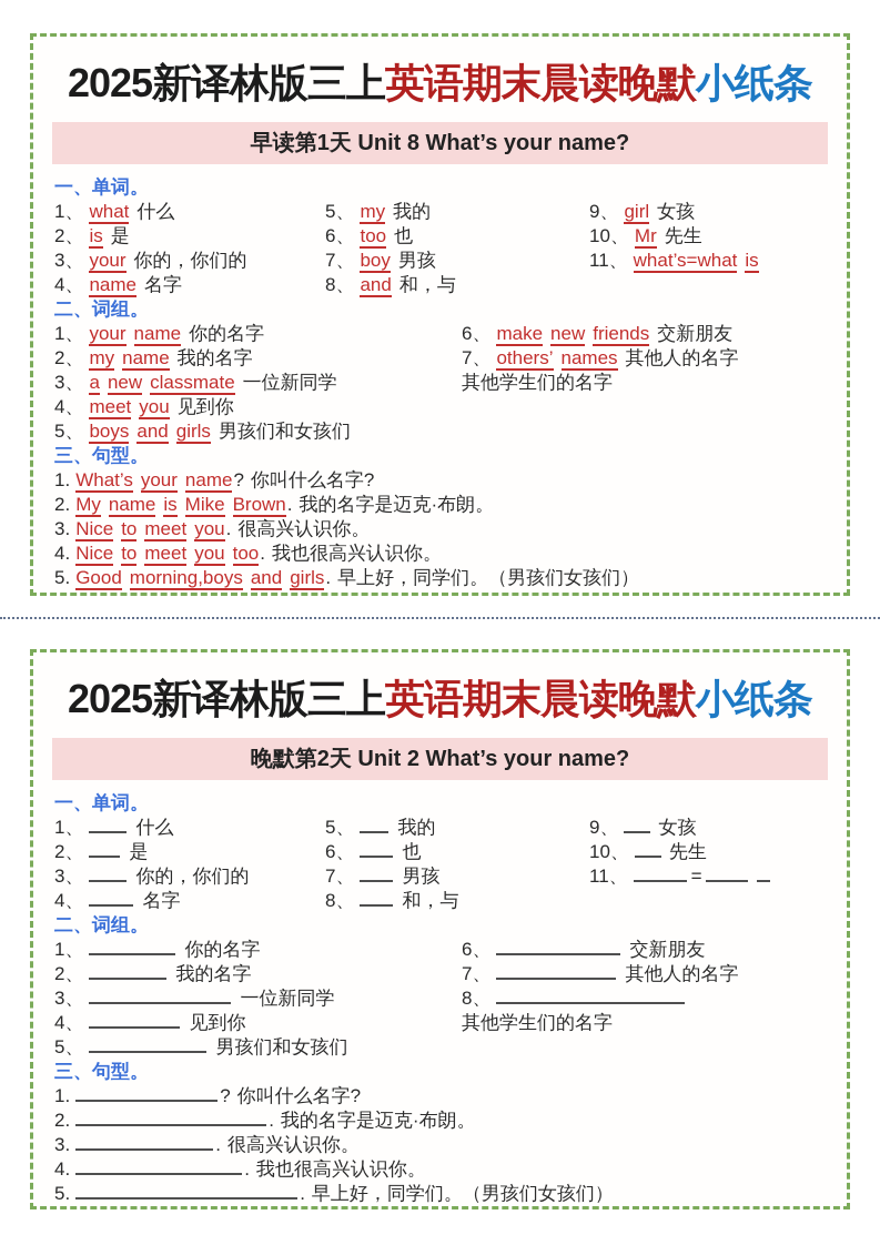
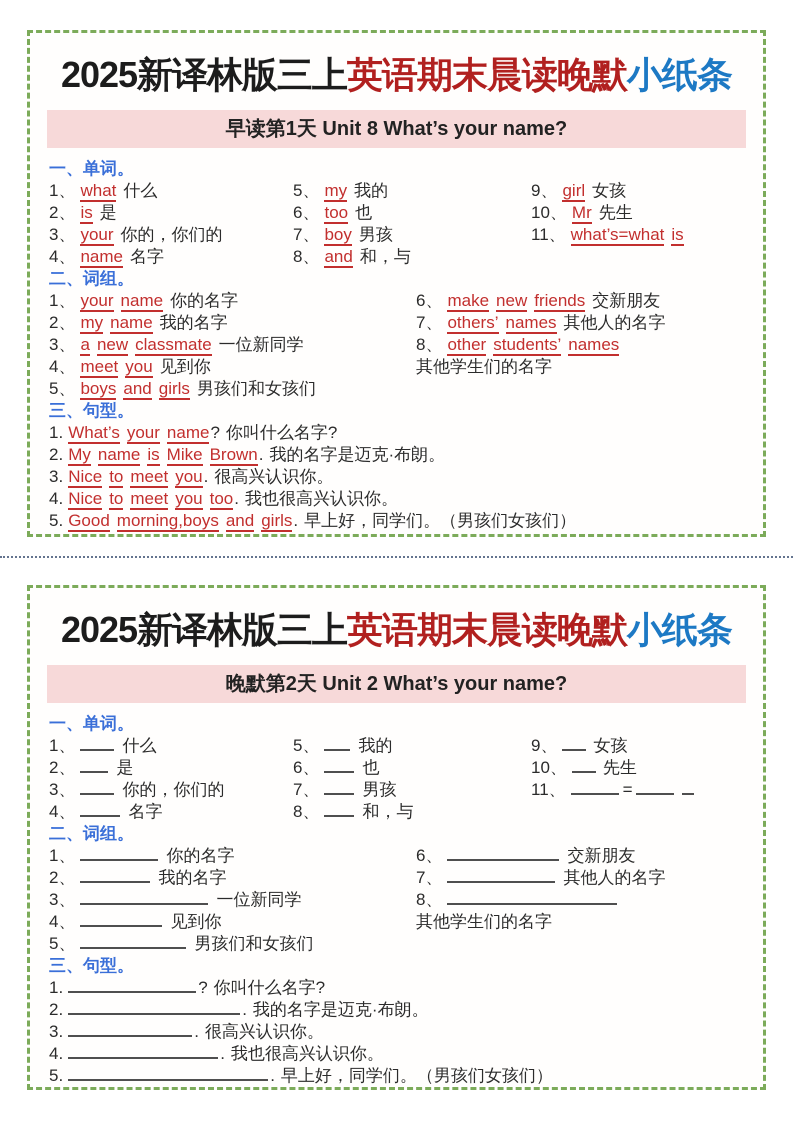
  2025新译林版三上英语期末晨读晚默小纸条
  早读第1天 Unit 8 What’s your name?
  一、单词。
  1、 what 什么
  2、 is 是
  3、 your 你的，你们的
  4、 name 名字
  5、 my 我的
  6、 too 也
  7、 boy 男孩
  8、 and 和，与
  9、 girl 女孩
  10、 Mr 先生
  11、 what’s=what is
  二、词组。
  1、 your name 你的名字
  2、 my name 我的名字
  3、 a new classmate 一位新同学
  4、 meet you 见到你
  5、 boys and girls 男孩们和女孩们
  6、 make new friends 交新朋友
  7、 others’ names 其他人的名字
+ 8、 other students’ names
  其他学生们的名字
  三、句型。
  1. What’s your name? 你叫什么名字?
  2. My name is Mike Brown. 我的名字是迈克·布朗。
  3. Nice to meet you. 很高兴认识你。
  4. Nice to meet you too. 我也很高兴认识你。
  5. Good morning,boys and girls. 早上好，同学们。（男孩们女孩们）
  2025新译林版三上英语期末晨读晚默小纸条
  晚默第2天 Unit 2 What’s your name?
  一、单词。
  1、 什么
  2、 是
  3、 你的，你们的
  4、 名字
  5、 我的
  6、 也
  7、 男孩
  8、 和，与
  9、 女孩
  10、 先生
  11、 =
  二、词组。
  1、 你的名字
  2、 我的名字
  3、 一位新同学
  4、 见到你
  5、 男孩们和女孩们
  6、 交新朋友
  7、 其他人的名字
  8、
  其他学生们的名字
  三、句型。
  1. ? 你叫什么名字?
  2. . 我的名字是迈克·布朗。
  3. . 很高兴认识你。
  4. . 我也很高兴认识你。
  5. . 早上好，同学们。（男孩们女孩们）
